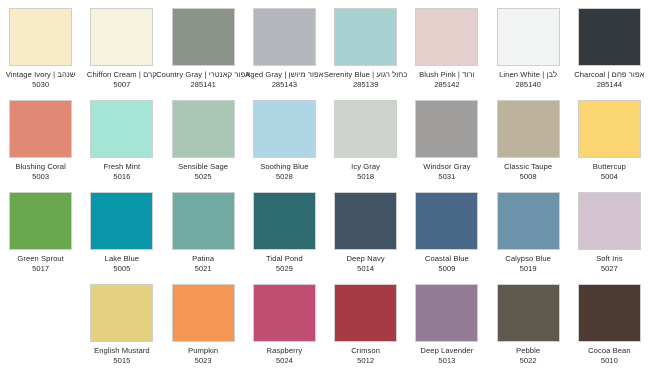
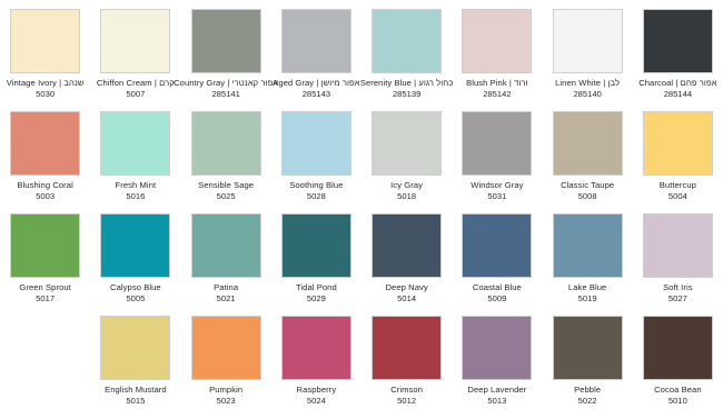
  Vintage Ivory | שנהב
  5030
  Chiffon Cream | קרם
  5007
  Country Gray | אפור קאנטרי
  285141
  Aged Gray | אפור מיושן
  285143
  Serenity Blue | כחול רגוע
  285139
  Blush Pink | ורוד
  285142
  Linen White | לבן
  285140
  Charcoal | אפור פחם
  285144
  Blushing Coral
  5003
  Fresh Mint
  5016
  Sensible Sage
  5025
  Soothing Blue
  5028
  Icy Gray
  5018
  Windsor Gray
  5031
  Classic Taupe
  5008
  Buttercup
  5004
  Green Sprout
  5017
- Lake Blue
+ Calypso Blue
  5005
  Patina
  5021
  Tidal Pond
  5029
  Deep Navy
  5014
  Coastal Blue
  5009
- Calypso Blue
+ Lake Blue
  5019
  Soft Iris
  5027
  English Mustard
  5015
  Pumpkin
  5023
  Raspberry
  5024
  Crimson
  5012
  Deep Lavender
  5013
  Pebble
  5022
  Cocoa Bean
  5010
